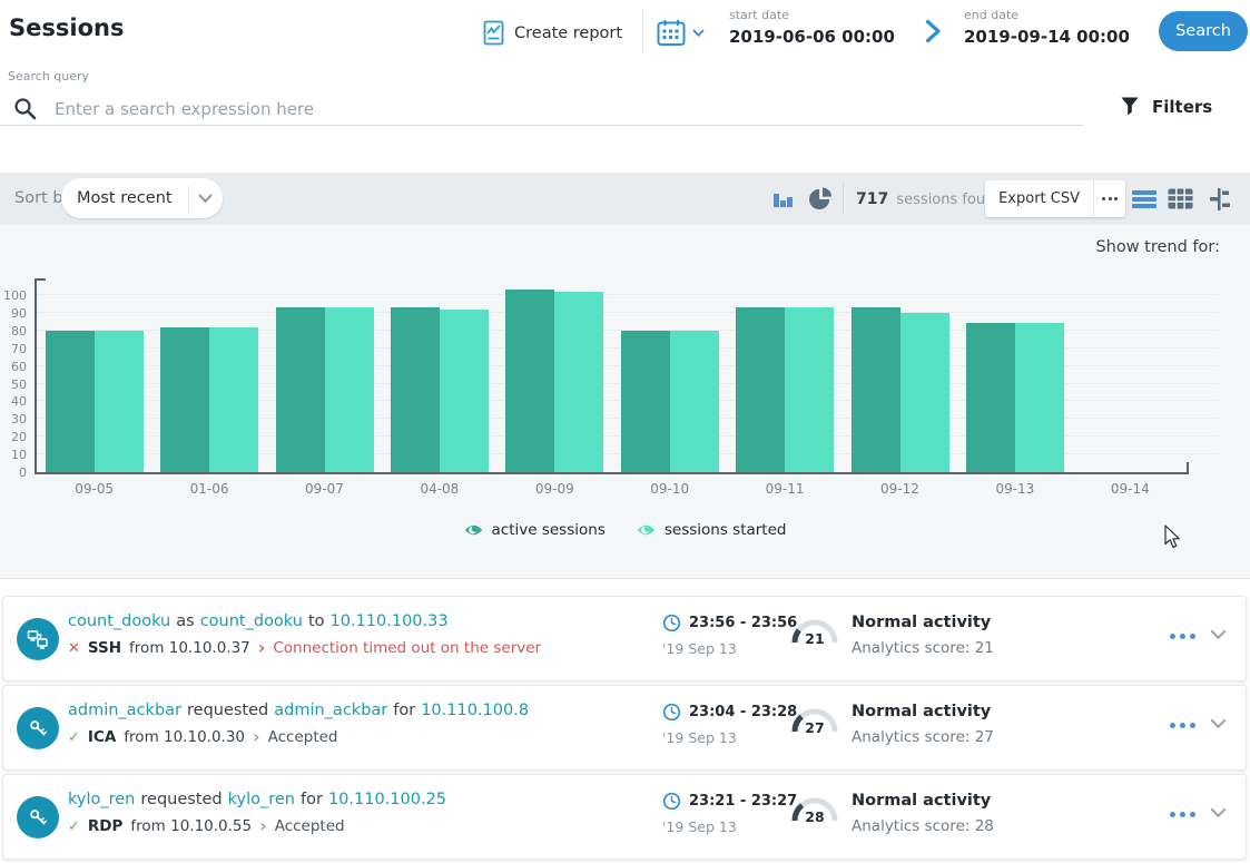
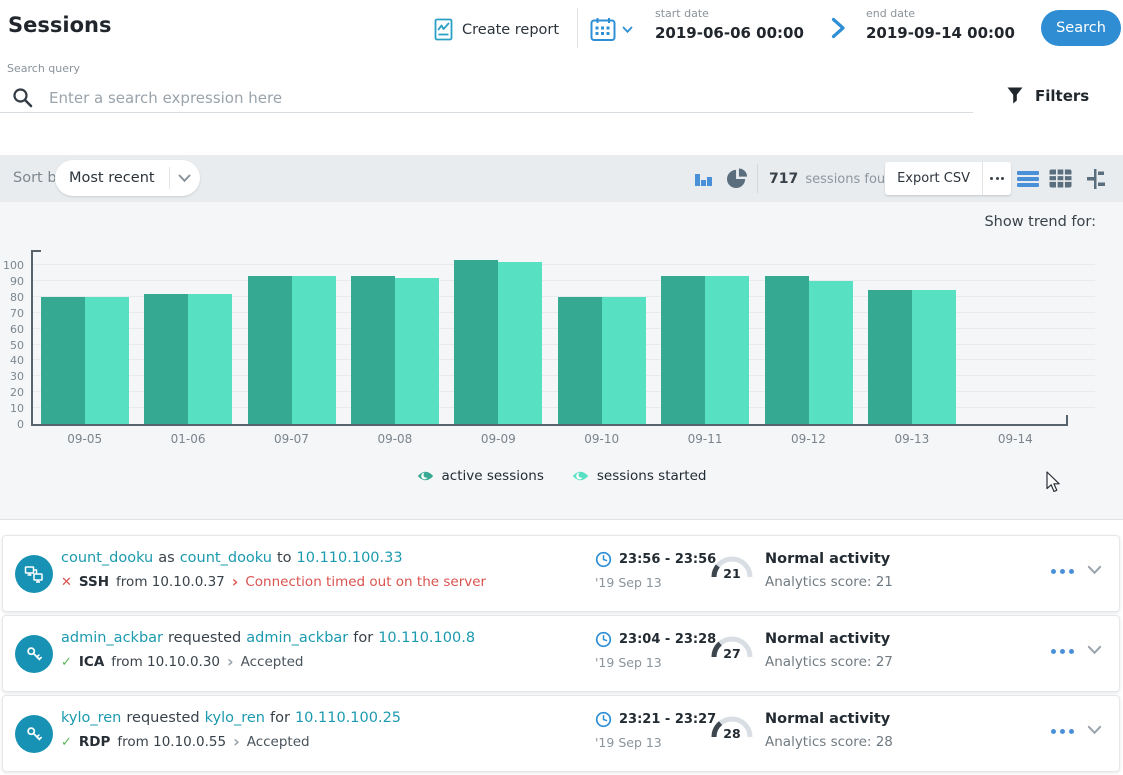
  Sessions
  Create report
  start date
  2019-06-06 00:00
  end date
  2019-09-14 00:00
  Search
  Search query
  Enter a search expression here
  Filters
  Sort b
  Most recent
  717 sessions fou
  Export CSV
  Show trend for:
  0
  10
  20
  30
  40
  50
  60
  70
  80
  90
  100
  09-05
  01-06
  09-07
- 04-08
+ 09-08
  09-09
  09-10
  09-11
  09-12
  09-13
  09-14
  active sessions
  sessions started
  count_dooku
  as
  count_dooku
  to
  10.110.100.33
  SSH
  from 10.10.0.37
  Connection timed out on the server
  23:56 - 23:56
  '19 Sep 13
  21
  Normal activity
  Analytics score: 21
  admin_ackbar
  requested
  admin_ackbar
  for
  10.110.100.8
  ICA
  from 10.10.0.30
  Accepted
  23:04 - 23:28
  '19 Sep 13
  27
  Normal activity
  Analytics score: 27
  kylo_ren
  requested
  kylo_ren
  for
  10.110.100.25
  RDP
  from 10.10.0.55
  Accepted
  23:21 - 23:27
  '19 Sep 13
  28
  Normal activity
  Analytics score: 28
